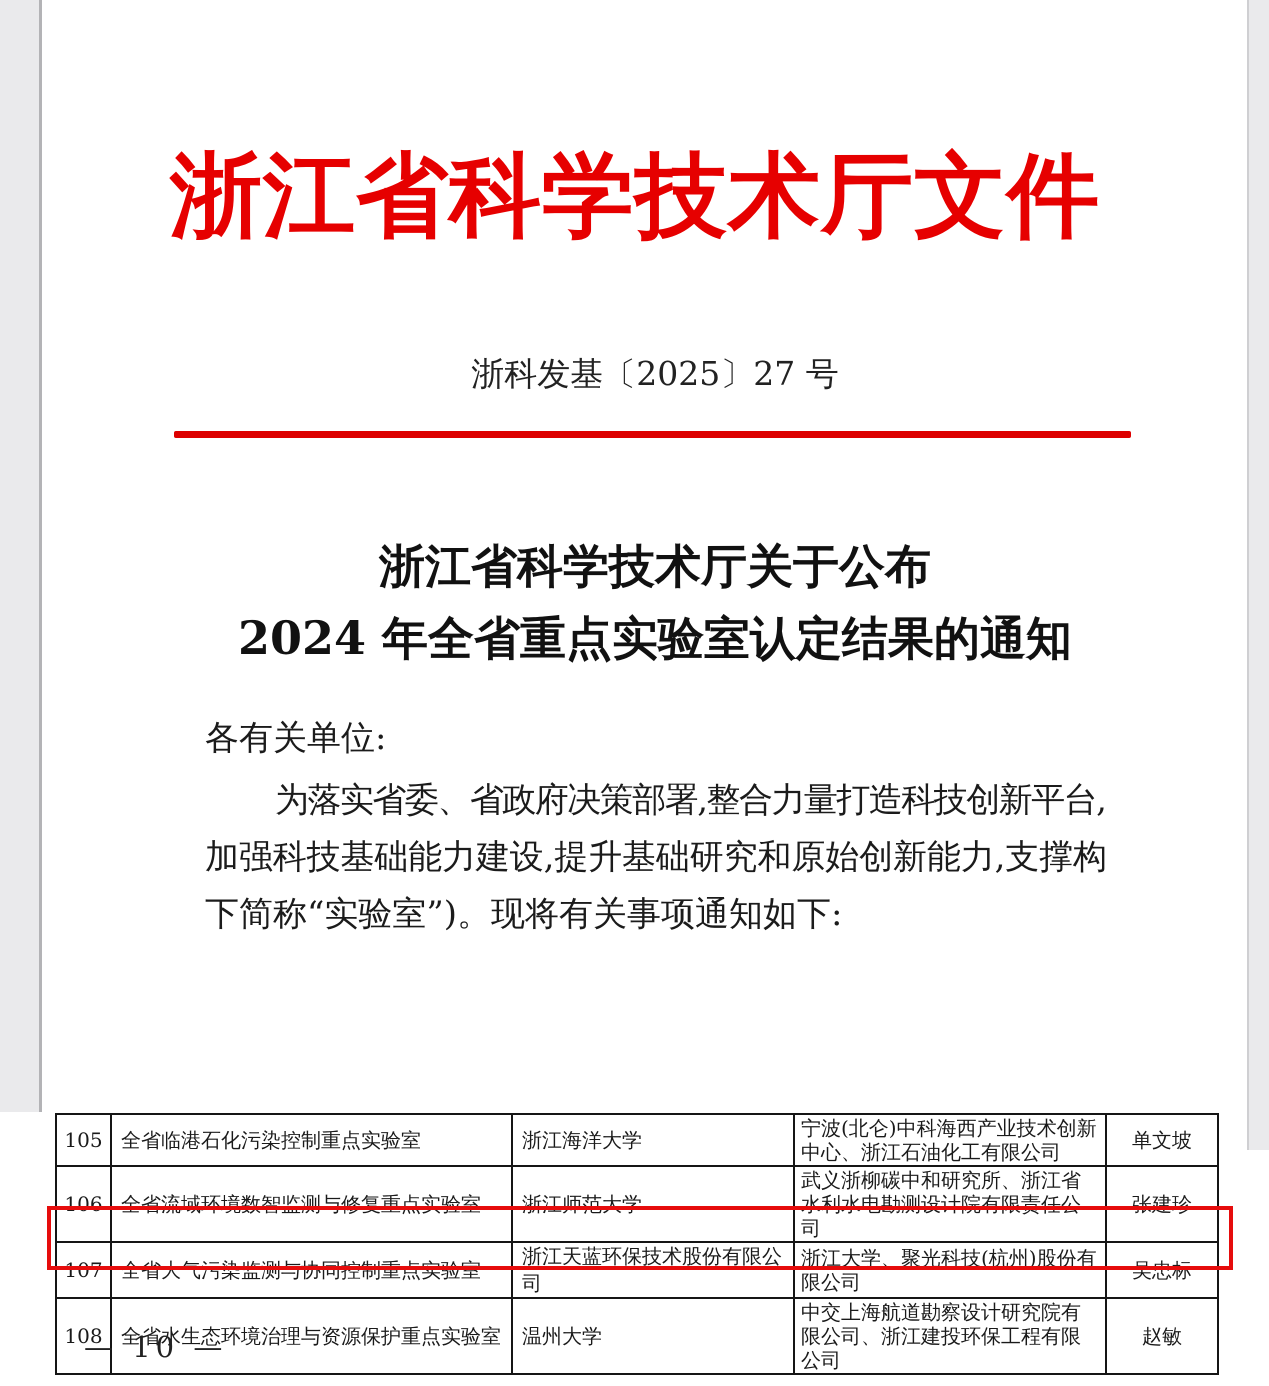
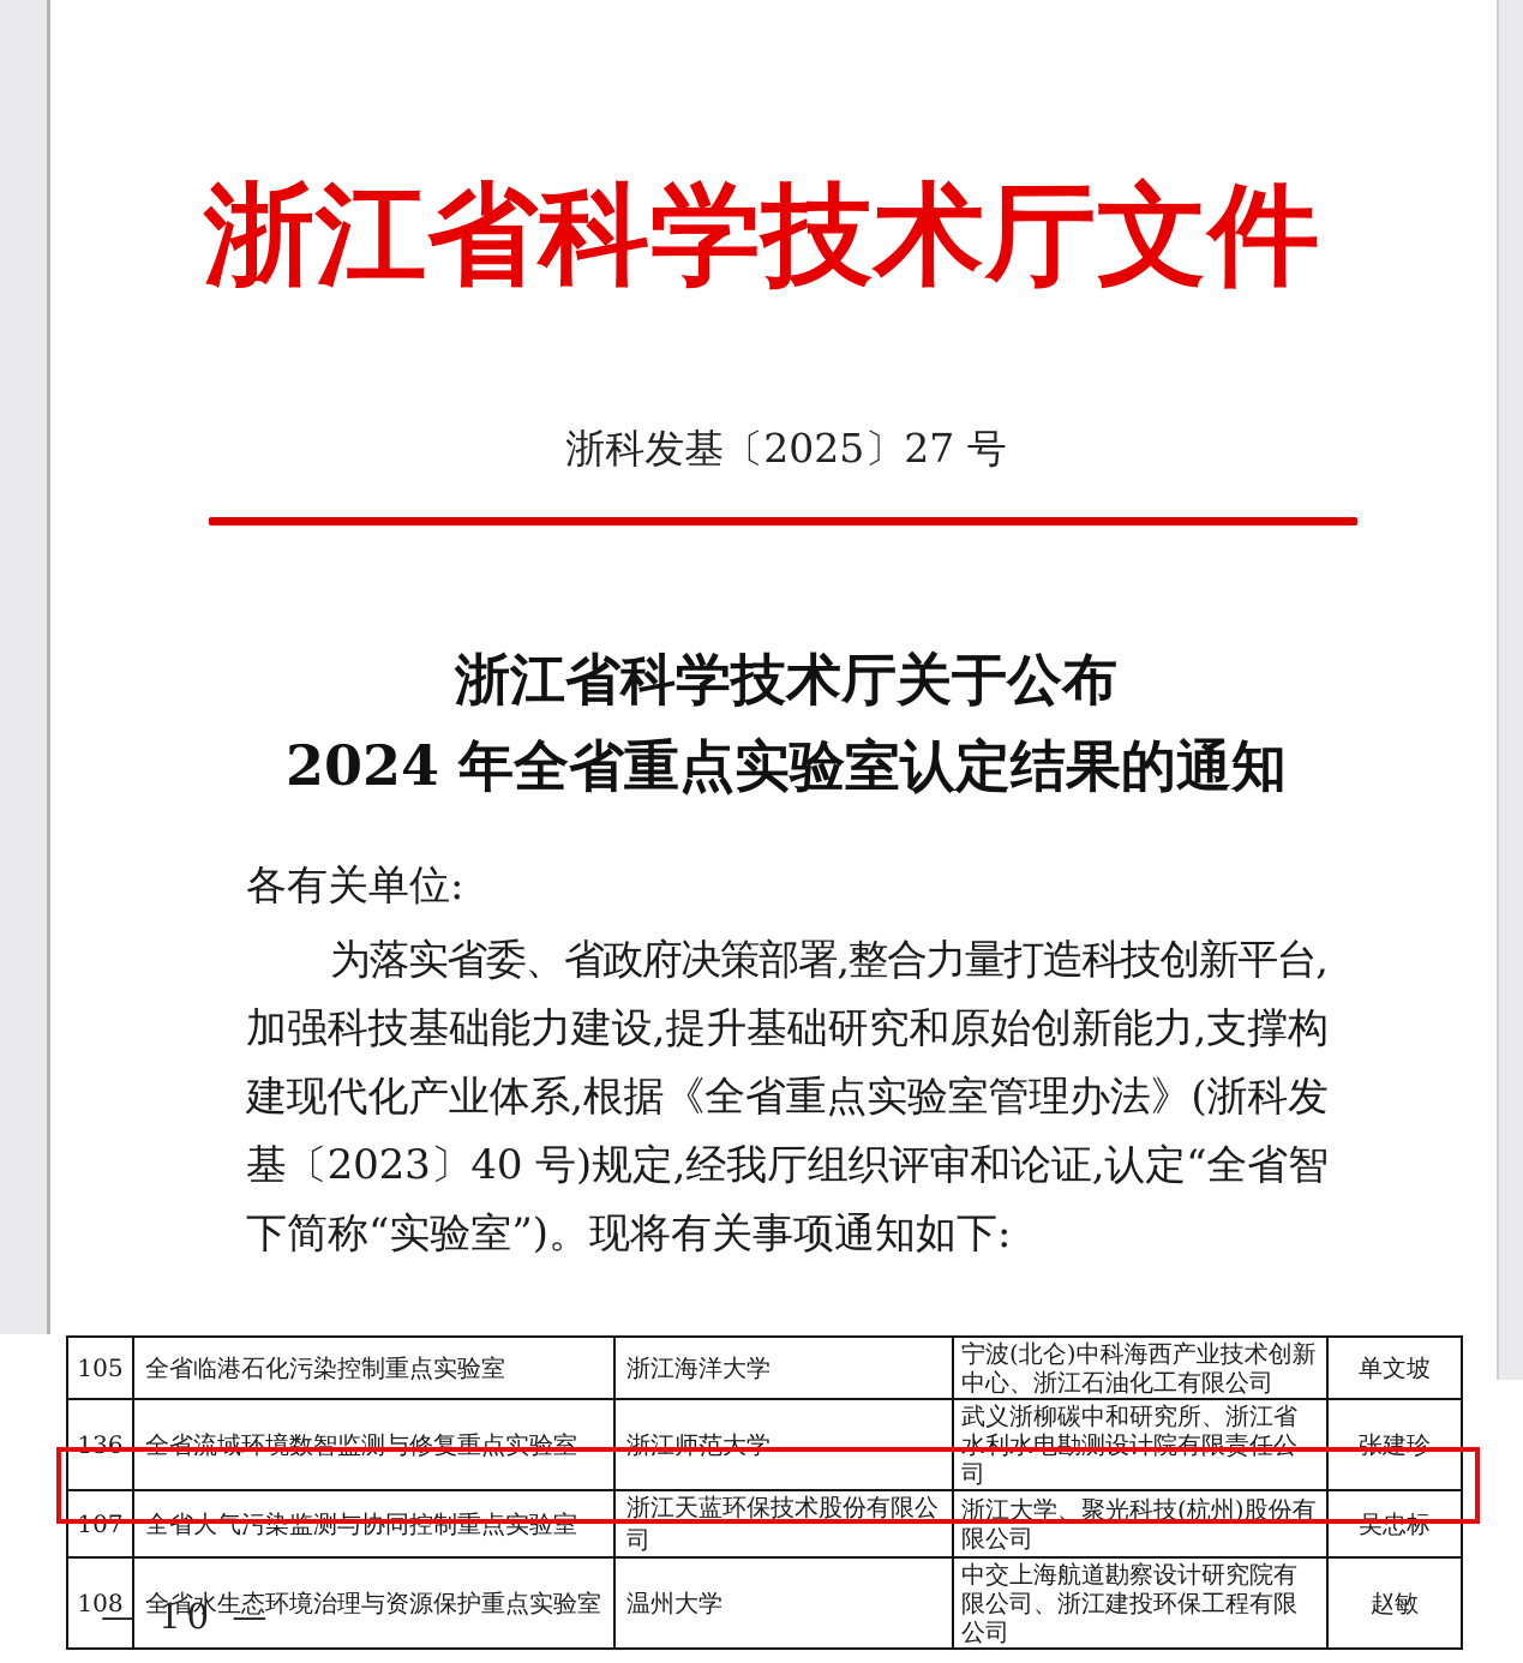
  浙江省科学技术厅文件
  浙科发基〔2025〕27 号
  浙江省科学技术厅关于公布
  2024 年全省重点实验室认定结果的通知
  各有关单位:
  为落实省委、省政府决策部署,整合力量打造科技创新平台,
  加强科技基础能力建设,提升基础研究和原始创新能力,支撑构
+ 建现代化产业体系,根据《全省重点实验室管理办法》(浙科发
+ 基〔2023〕40 号)规定,经我厅组织评审和论证,认定“全省智
  下简称“实验室”)。现将有关事项通知如下:
  105	全省临港石化污染控制重点实验室	浙江海洋大学	宁波(北仑)中科海西产业技术创新中心、浙江石油化工有限公司	单文坡
- 106	全省流域环境数智监测与修复重点实验室	浙江师范大学	武义浙柳碳中和研究所、浙江省水利水电勘测设计院有限责任公司	张建珍
+ 136	全省流域环境数智监测与修复重点实验室	浙江师范大学	武义浙柳碳中和研究所、浙江省水利水电勘测设计院有限责任公司	张建珍
  107	全省大气污染监测与协同控制重点实验室	浙江天蓝环保技术股份有限公司	浙江大学、聚光科技(杭州)股份有限公司	吴忠标
  108	全省水生态环境治理与资源保护重点实验室	温州大学	中交上海航道勘察设计研究院有限公司、浙江建投环保工程有限公司	赵敏
  — 10 —
